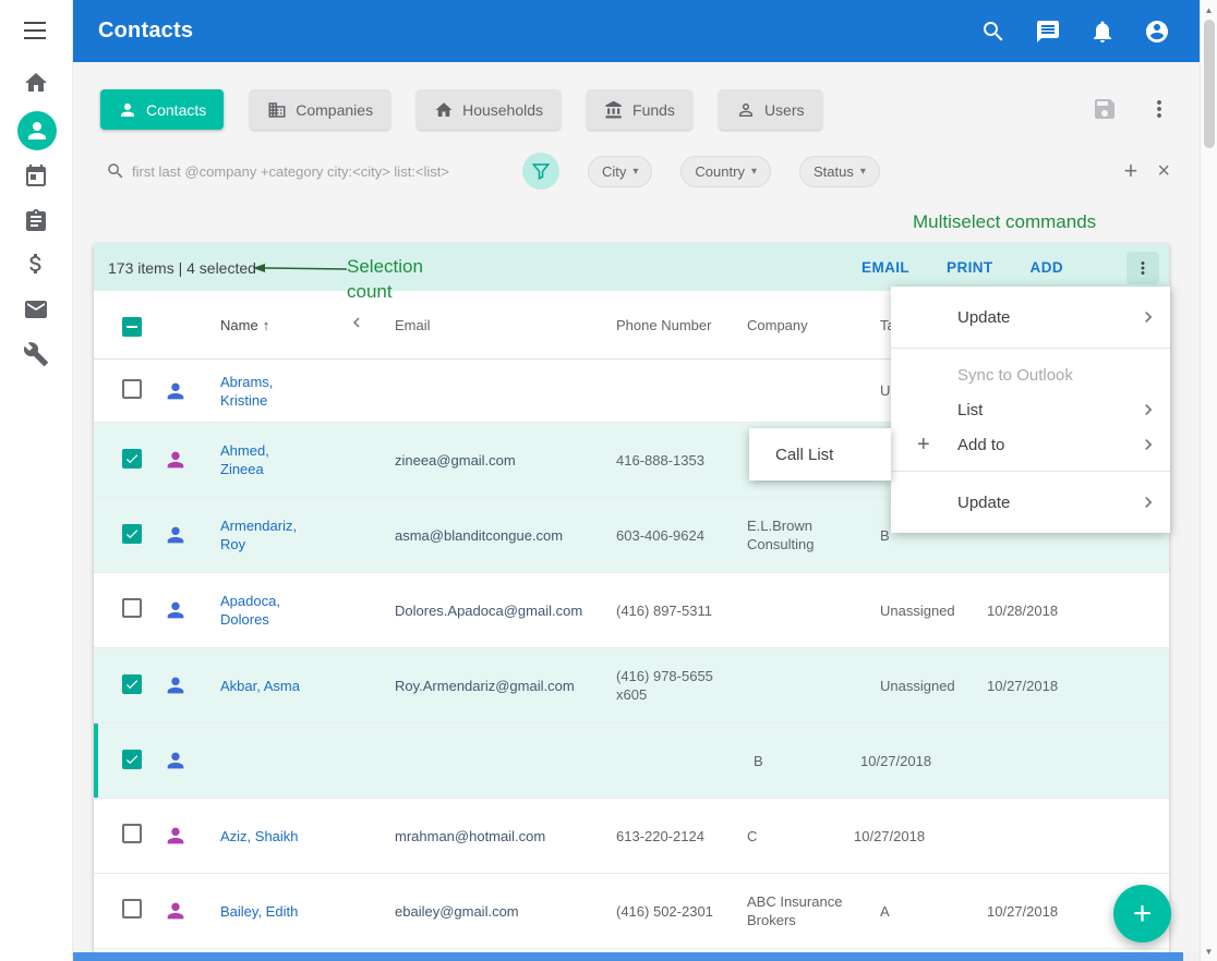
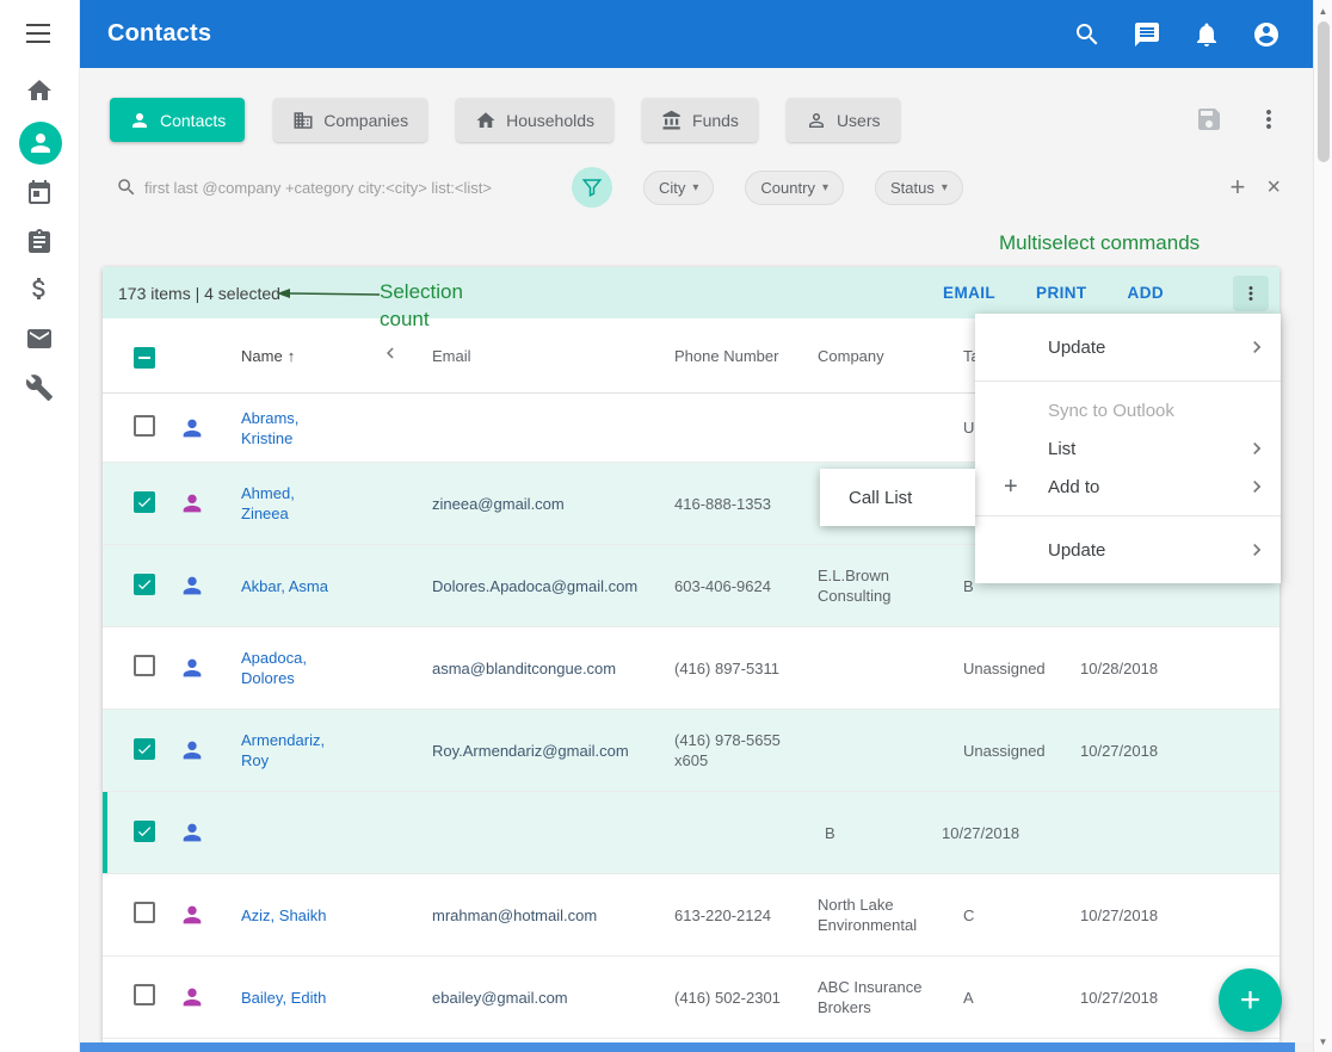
  Contacts
  Contacts
  Companies
  Households
  Funds
  Users
  first last @company +category city:<city> list:<list>
  City
  ▾
  Country
  ▾
  Status
  ▾
  +
  ×
  173 items | 4 selected
  EMAIL
  PRINT
  ADD
  Name
  ↑
  Email
  Phone Number
  Company
  Abrams, Kristine
  Ahmed, Zineea
  zineea@gmail.com
  416-888-1353
- Armendariz, Roy
+ Akbar, Asma
- asma@blanditcongue.com
+ Dolores.Apadoca@gmail.com
  603-406-9624
  E.L.Brown Consulting
  B
  Apadoca, Dolores
- Dolores.Apadoca@gmail.com
+ asma@blanditcongue.com
  (416) 897-5311
  Unassigned
  10/28/2018
- Akbar, Asma
+ Armendariz, Roy
  Roy.Armendariz@gmail.com
  (416) 978-5655 x605
  Unassigned
  10/27/2018
  B
  10/27/2018
  Aziz, Shaikh
  mrahman@hotmail.com
  613-220-2124
+ North Lake Environmental
  C
  10/27/2018
  Bailey, Edith
  ebailey@gmail.com
  (416) 502-2301
  ABC Insurance Brokers
  A
  10/27/2018
  Multiselect commands
  Selection
  count
  Update
  Sync to Outlook
  List
  +
  Add to
  Update
  Call List
  +
  ▲
  ▼
